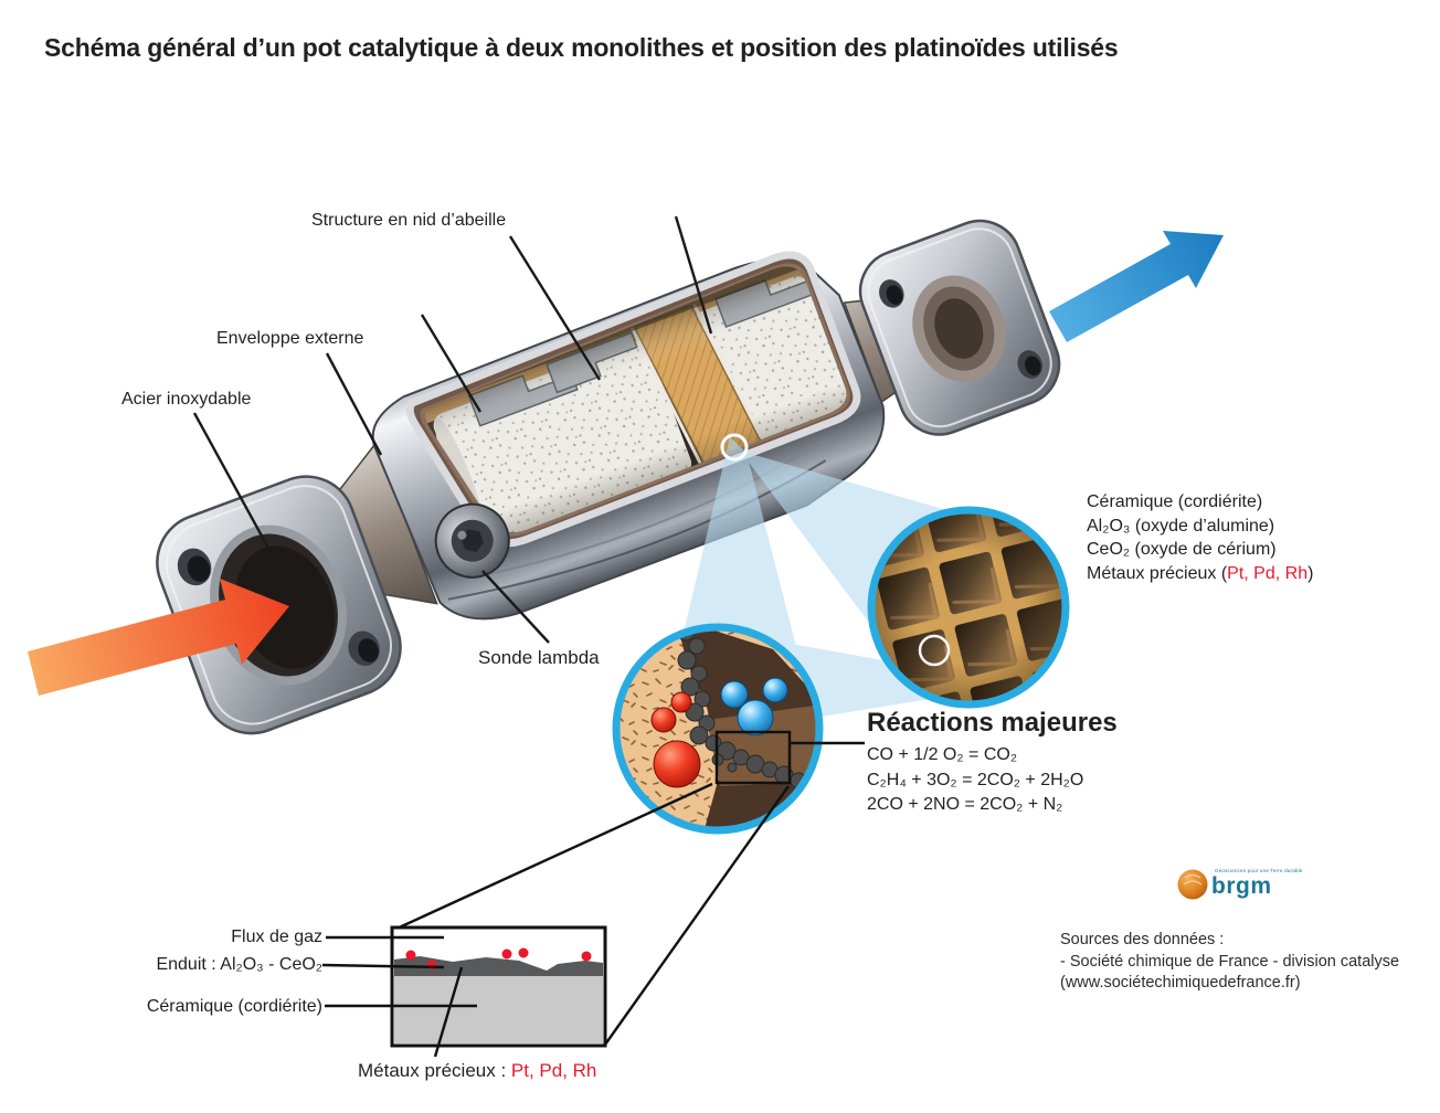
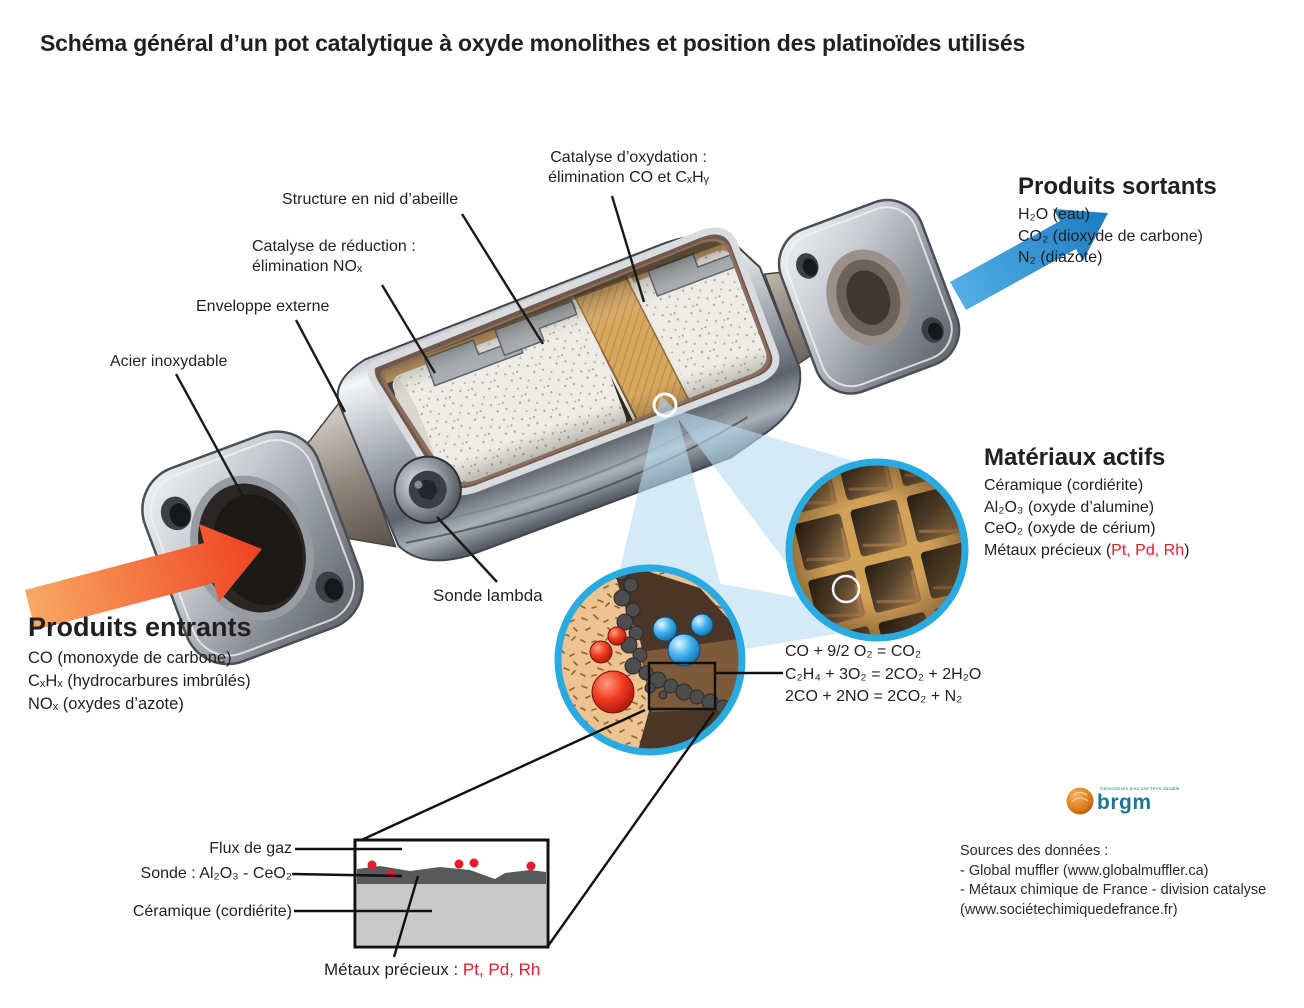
- Schéma général d’un pot catalytique à deux monolithes et position des platinoïdes utilisés
+ Schéma général d’un pot catalytique à oxyde monolithes et position des platinoïdes utilisés
  Structure en nid d’abeille
+ Catalyse d’oxydation :
+ élimination CO et CₓHᵧ
+ Catalyse de réduction :
+ élimination NOₓ
  Enveloppe externe
  Acier inoxydable
  Sonde lambda
+ Produits sortants
+ H₂O (eau)
+ CO₂ (dioxyde de carbone)
+ N₂ (diazote)
+ Produits entrants
+ CO (monoxyde de carbone)
+ CₓHₓ (hydrocarbures imbrûlés)
+ NOₓ (oxydes d’azote)
+ Matériaux actifs
  Céramique (cordiérite)
  Al₂O₃ (oxyde d’alumine)
  CeO₂ (oxyde de cérium)
  Métaux précieux (Pt, Pd, Rh)
- Réactions majeures
- CO + 1/2 O₂ = CO₂
+ CO + 9/2 O₂ = CO₂
  C₂H₄ + 3O₂ = 2CO₂ + 2H₂O
  2CO + 2NO = 2CO₂ + N₂
  Flux de gaz
- Enduit : Al₂O₃ - CeO₂
+ Sonde : Al₂O₃ - CeO₂
  Céramique (cordiérite)
  Métaux précieux : Pt, Pd, Rh
  Sources des données :
+ - Global muffler (www.globalmuffler.ca)
- - Société chimique de France - division catalyse
+ - Métaux chimique de France - division catalyse
  (www.sociétechimiquedefrance.fr)
  brgm
